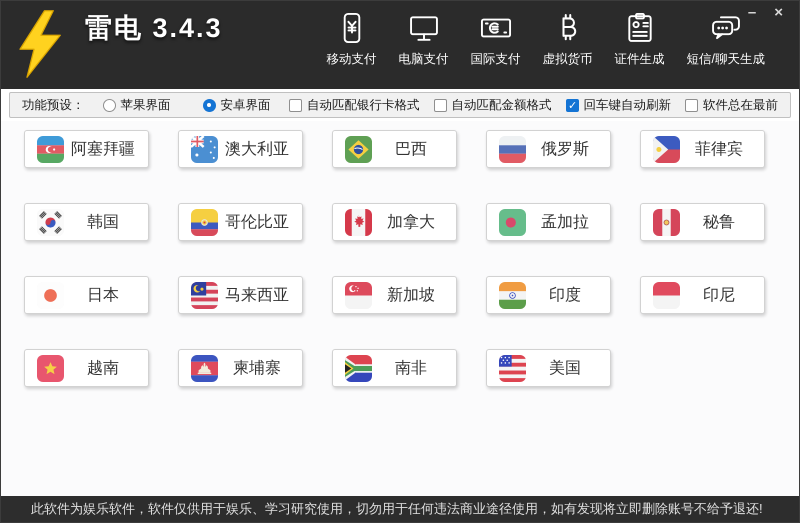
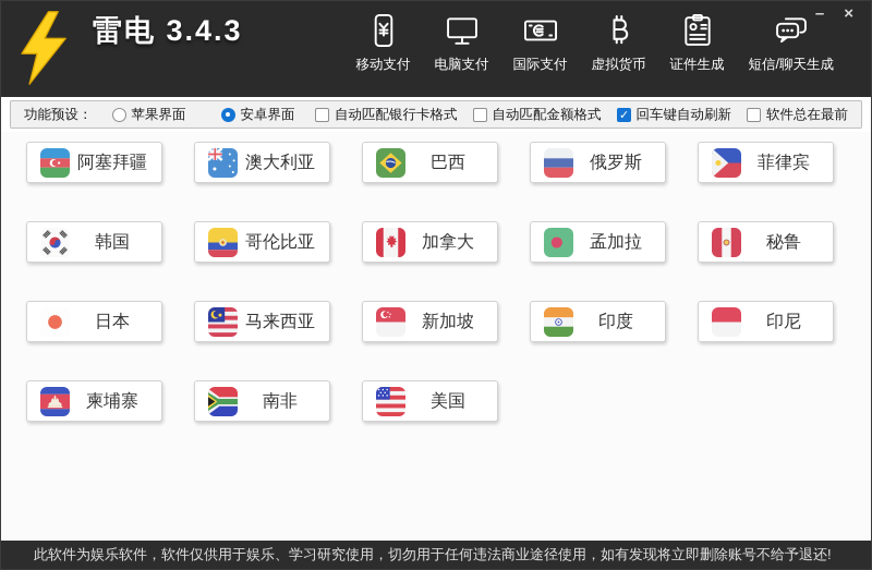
  雷电 3.4.3
  移动支付
  电脑支付
  国际支付
  虚拟货币
  证件生成
  短信/聊天生成
  –
  ×
  功能预设：
  苹果界面
  安卓界面
  自动匹配银行卡格式
  自动匹配金额格式
  回车键自动刷新
  软件总在最前
  阿塞拜疆
  澳大利亚
  巴西
  俄罗斯
  菲律宾
  韩国
  哥伦比亚
  加拿大
  孟加拉
  秘鲁
  日本
  马来西亚
  新加坡
  印度
  印尼
- 越南
  柬埔寨
  南非
  美国
  此软件为娱乐软件，软件仅供用于娱乐、学习研究使用，切勿用于任何违法商业途径使用，如有发现将立即删除账号不给予退还!
